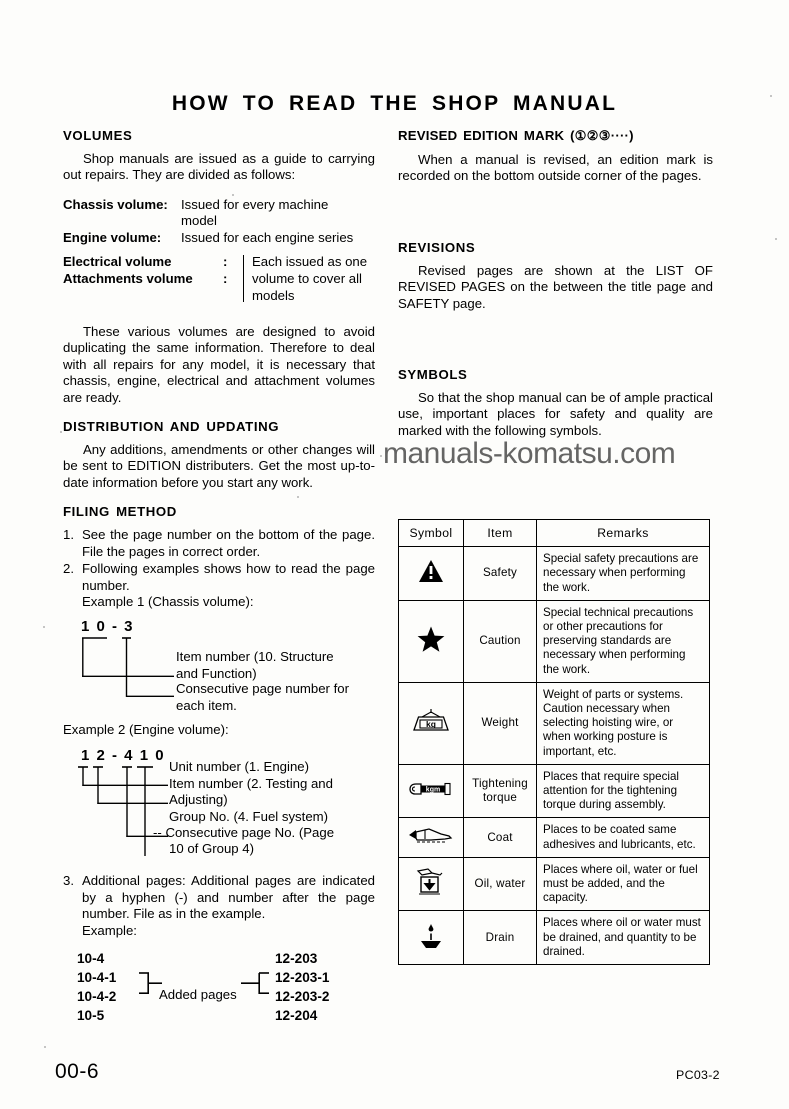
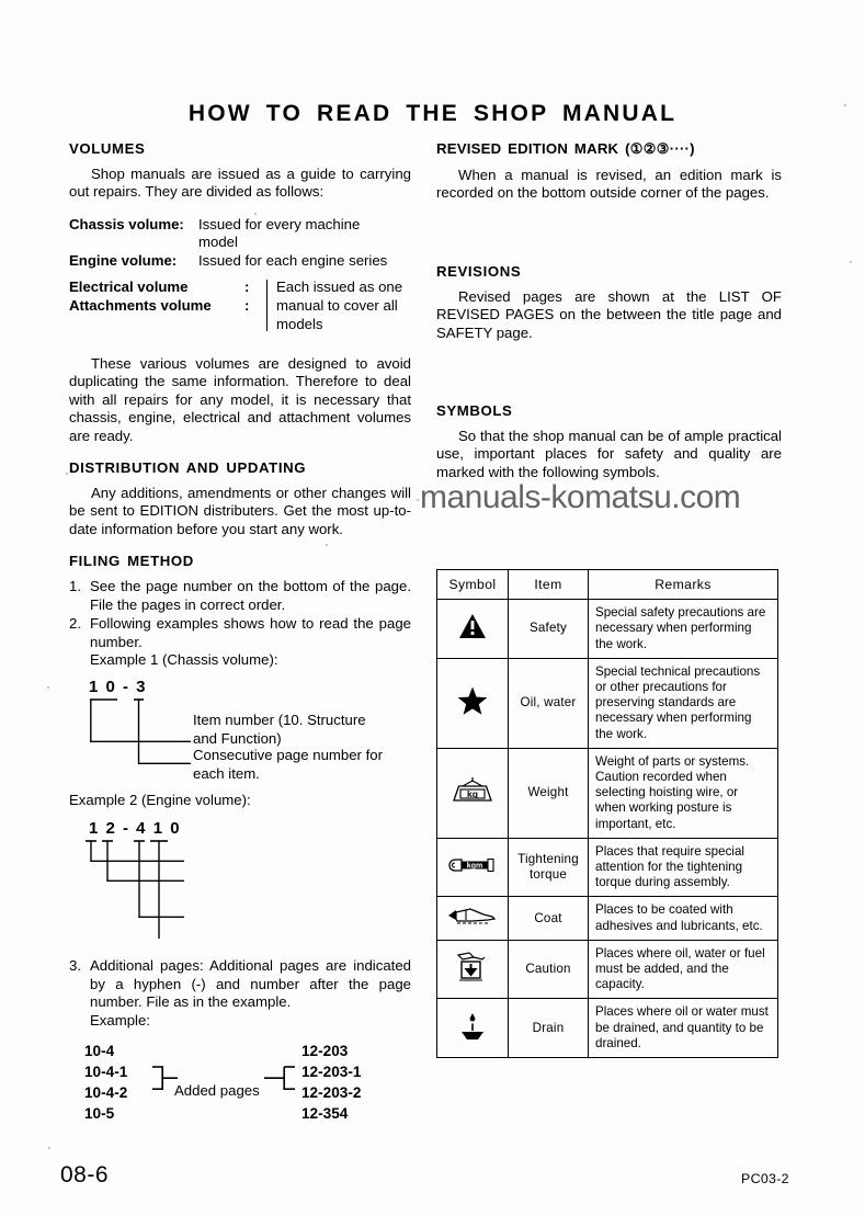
  HOW TO READ THE SHOP MANUAL
  VOLUMES
  Shop manuals are issued as a guide to carrying out repairs. They are divided as follows:
  Chassis volume:
  Issued for every machine
  model
  Engine volume:
  Issued for each engine series
  Electrical volume
  Attachments volume
  :
  :
- Each issued as one volume to cover all models
+ Each issued as one manual to cover all models
  These various volumes are designed to avoid duplicating the same information. Therefore to deal with all repairs for any model, it is necessary that chassis, engine, electrical and attachment volumes are ready.
  DISTRIBUTION AND UPDATING
  Any additions, amendments or other changes will be sent to EDITION distributers. Get the most up-to-date information before you start any work.
  FILING METHOD
  1.
  See the page number on the bottom of the page. File the pages in correct order.
  2.
  Following examples shows how to read the page number.
  Example 1 (Chassis volume):
  1 0 - 3
  Item number (10. Structure
  and Function)
  Consecutive page number for
  each item.
  Example 2 (Engine volume):
  1 2 - 4 1 0
- Unit number (1. Engine)
- Item number (2. Testing and
- Adjusting)
- Group No. (4. Fuel system)
- -- Consecutive page No. (Page
- 10 of Group 4)
  3.
  Additional pages: Additional pages are indicated by a hyphen (-) and number after the page number. File as in the example.
  Example:
  10-4
  10-4-1
  10-4-2
  10-5
  Added pages
  12-203
  12-203-1
  12-203-2
- 12-204
+ 12-354
  REVISED EDITION MARK (①②③····)
  When a manual is revised, an edition mark is recorded on the bottom outside corner of the pages.
  REVISIONS
  Revised pages are shown at the LIST OF REVISED PAGES on the between the title page and SAFETY page.
  SYMBOLS
  So that the shop manual can be of ample practical use, important places for safety and quality are marked with the following symbols.
  Symbol	Item	Remarks
  	Safety	Special safety precautions are necessary when performing the work.
- 	Caution	Special technical precautions or other precautions for preserving standards are necessary when performing the work.
+ 	Oil, water	Special technical precautions or other precautions for preserving standards are necessary when performing the work.
- kg	Weight	Weight of parts or systems. Caution necessary when selecting hoisting wire, or when working posture is important, etc.
+ kg	Weight	Weight of parts or systems. Caution recorded when selecting hoisting wire, or when working posture is important, etc.
  	Tightening torque	Places that require special attention for the tightening torque during assembly.
- 	Coat	Places to be coated same adhesives and lubricants, etc.
+ 	Coat	Places to be coated with adhesives and lubricants, etc.
- 	Oil, water	Places where oil, water or fuel must be added, and the capacity.
+ 	Caution	Places where oil, water or fuel must be added, and the capacity.
  	Drain	Places where oil or water must be drained, and quantity to be drained.
  manuals-komatsu.com
- 00-6
+ 08-6
  PC03-2
